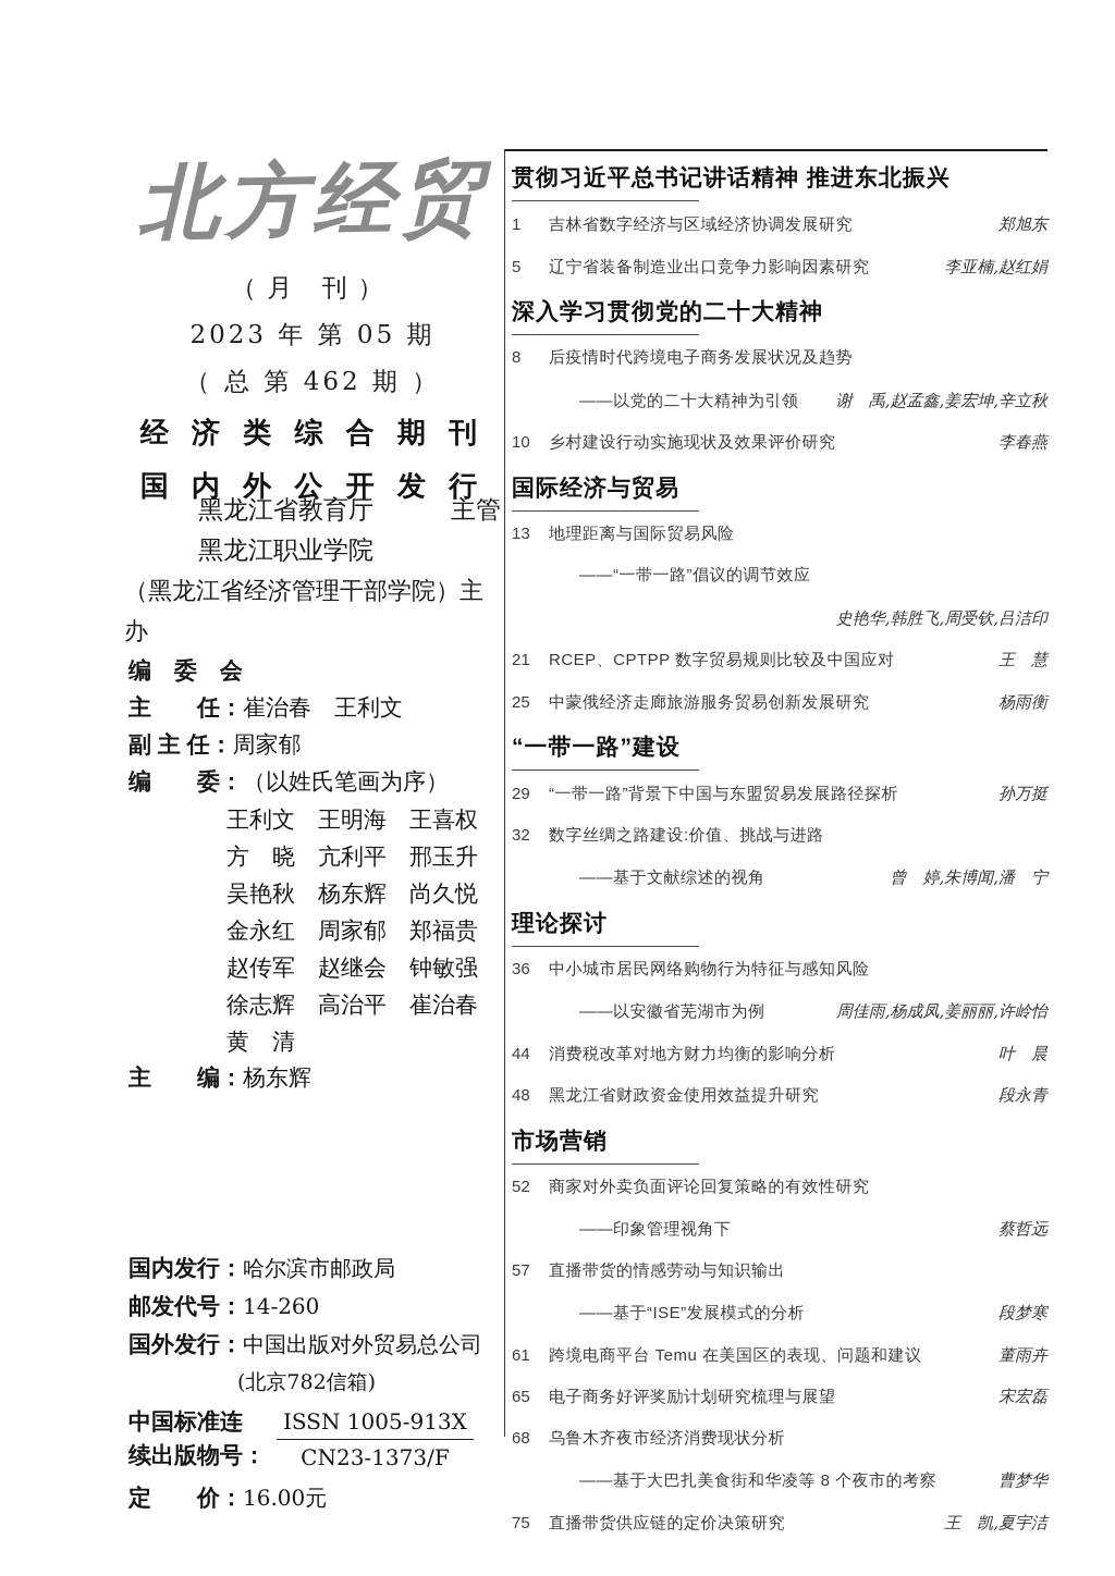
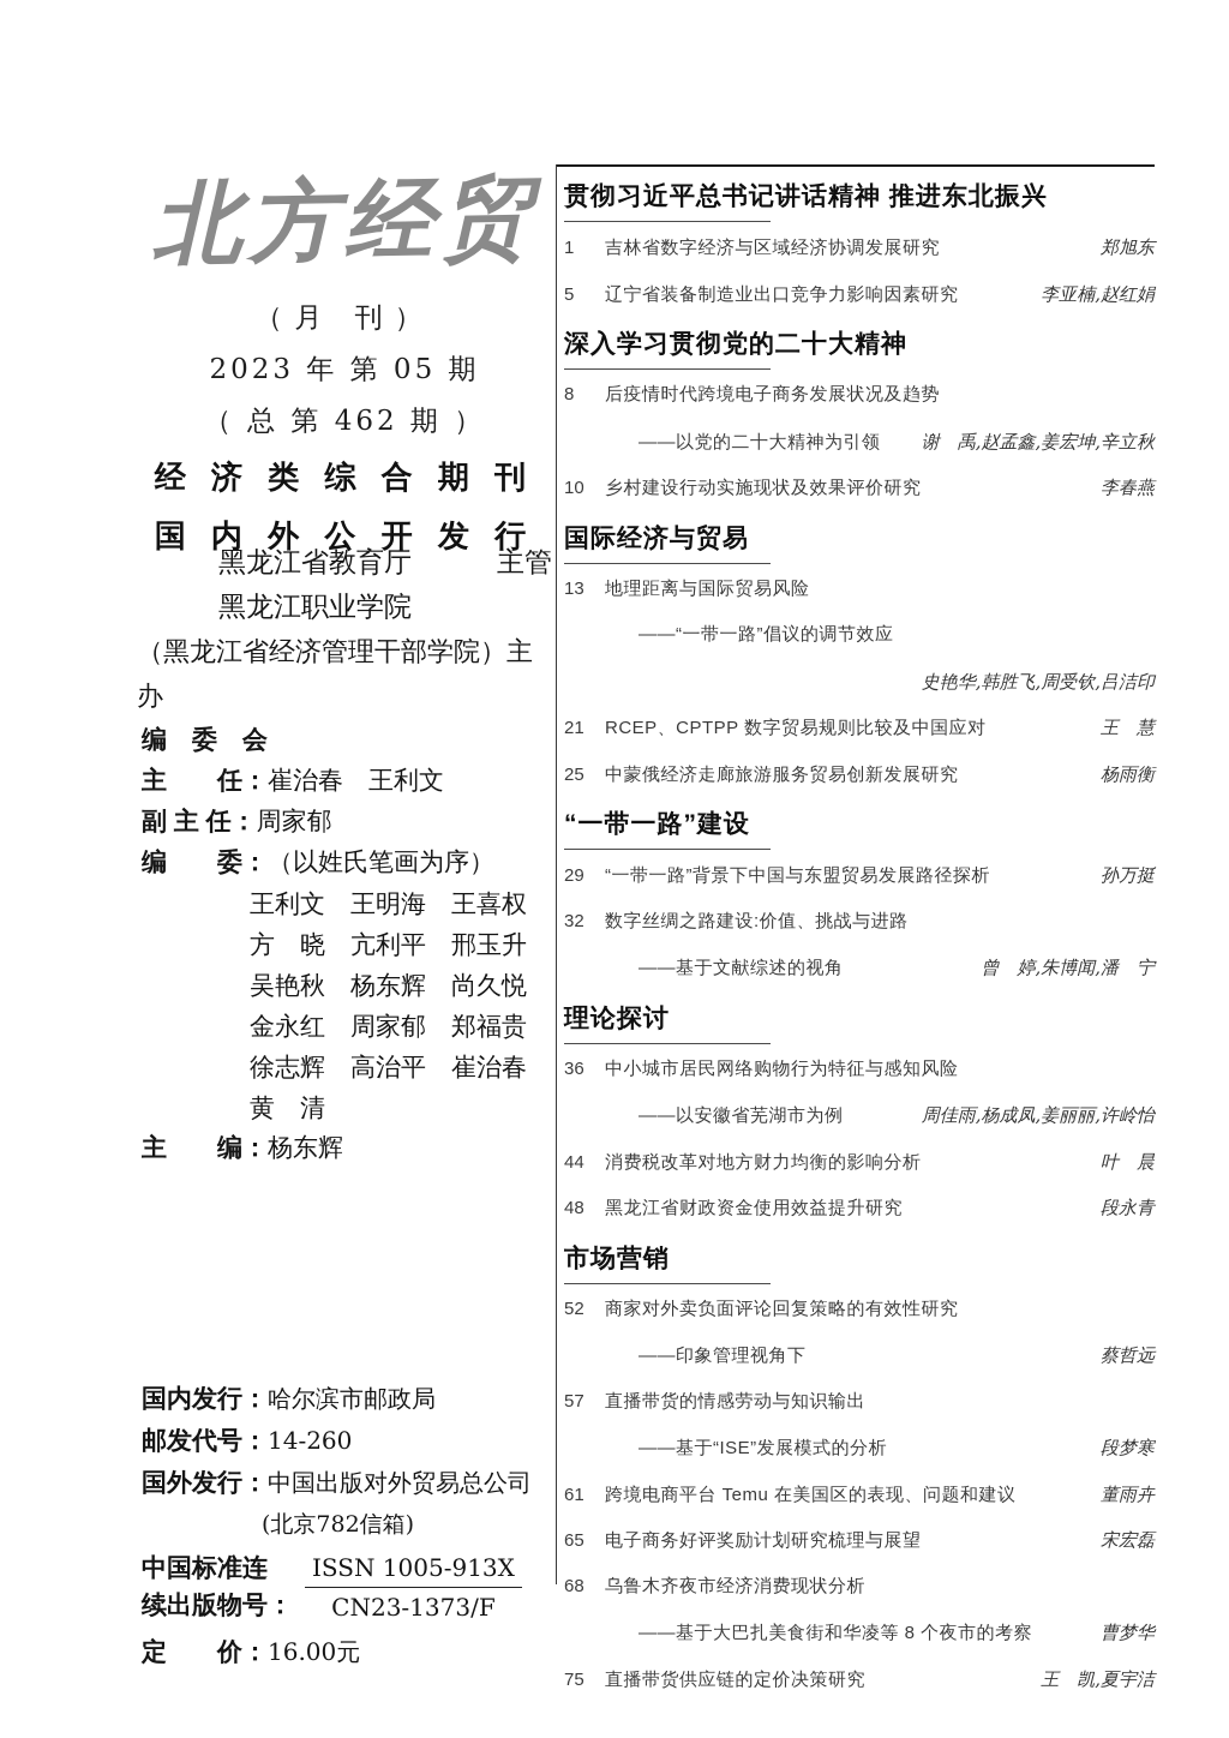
  北方经贸
  （月 刊）
  2023 年 第 05 期
  （ 总 第 462 期 ）
  经 济 类 综 合 期 刊
  国 内 外 公 开 发 行
  黑龙江省教育厅
  主管
  黑龙江职业学院
  （黑龙江省经济管理干部学院）主办
  编 委 会
  主 任：崔治春 王利文
  副 主 任：周家郁
  编 委：（以姓氏笔画为序）
  王利文 王明海 王喜权
  方 晓 亢利平 邢玉升
  吴艳秋 杨东辉 尚久悦
  金永红 周家郁 郑福贵
- 赵传军 赵继会 钟敏强
  徐志辉 高治平 崔治春
  黄 清
  主 编：杨东辉
  国内发行：哈尔滨市邮政局
  邮发代号：14-260
  国外发行：中国出版对外贸易总公司
  (北京782信箱)
  中国标准连
  续出版物号：
  ISSN 1005-913X
  CN23-1373/F
  定 价：16.00元
  贯彻习近平总书记讲话精神 推进东北振兴
  1
  吉林省数字经济与区域经济协调发展研究
  郑旭东
  5
  辽宁省装备制造业出口竞争力影响因素研究
  李亚楠,赵红娟
  深入学习贯彻党的二十大精神
  8
  后疫情时代跨境电子商务发展状况及趋势
  ——以党的二十大精神为引领
  谢 禹,赵孟鑫,姜宏坤,辛立秋
  10
  乡村建设行动实施现状及效果评价研究
  李春燕
  国际经济与贸易
  13
  地理距离与国际贸易风险
  ——“一带一路”倡议的调节效应
  史艳华,韩胜飞,周受钦,吕洁印
  21
  RCEP、CPTPP 数字贸易规则比较及中国应对
  王 慧
  25
  中蒙俄经济走廊旅游服务贸易创新发展研究
  杨雨衡
  “一带一路”建设
  29
  “一带一路”背景下中国与东盟贸易发展路径探析
  孙万挺
  32
  数字丝绸之路建设:价值、挑战与进路
  ——基于文献综述的视角
  曾 婷,朱博闻,潘 宁
  理论探讨
  36
  中小城市居民网络购物行为特征与感知风险
  ——以安徽省芜湖市为例
  周佳雨,杨成凤,姜丽丽,许岭怡
  44
  消费税改革对地方财力均衡的影响分析
  叶 晨
  48
  黑龙江省财政资金使用效益提升研究
  段永青
  市场营销
  52
  商家对外卖负面评论回复策略的有效性研究
  ——印象管理视角下
  蔡哲远
  57
  直播带货的情感劳动与知识输出
  ——基于“ISE”发展模式的分析
  段梦寒
  61
  跨境电商平台 Temu 在美国区的表现、问题和建议
  董雨卉
  65
  电子商务好评奖励计划研究梳理与展望
  宋宏磊
  68
  乌鲁木齐夜市经济消费现状分析
  ——基于大巴扎美食街和华凌等 8 个夜市的考察
  曹梦华
  75
  直播带货供应链的定价决策研究
  王 凯,夏宇洁
